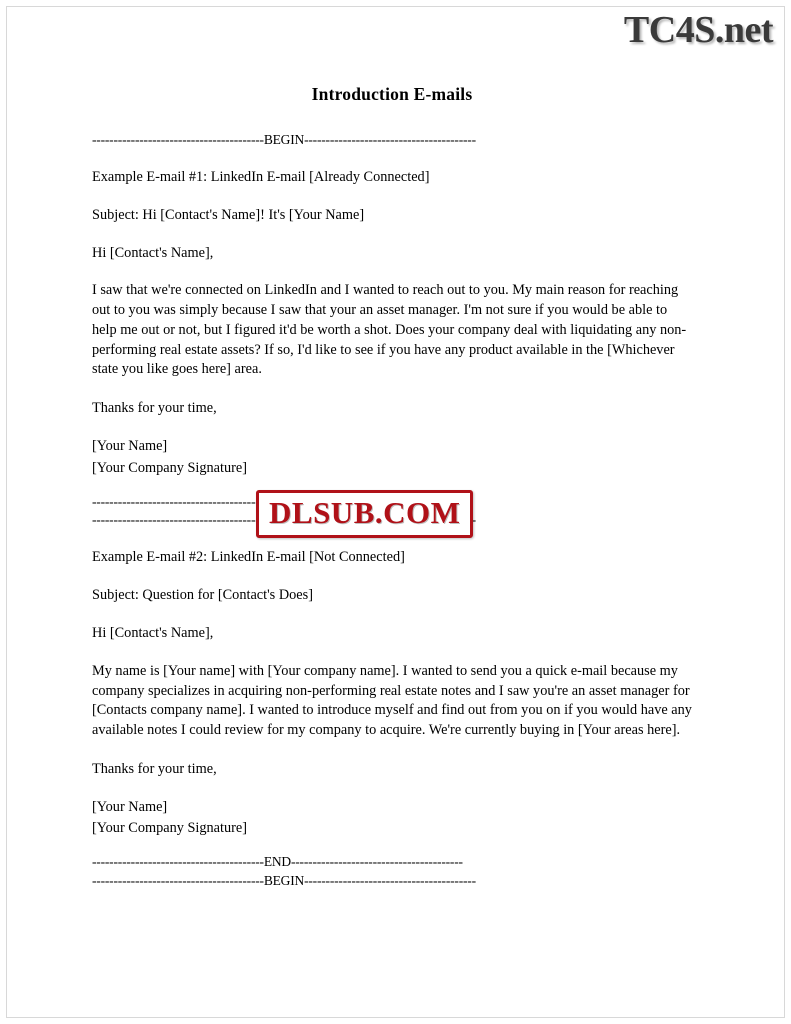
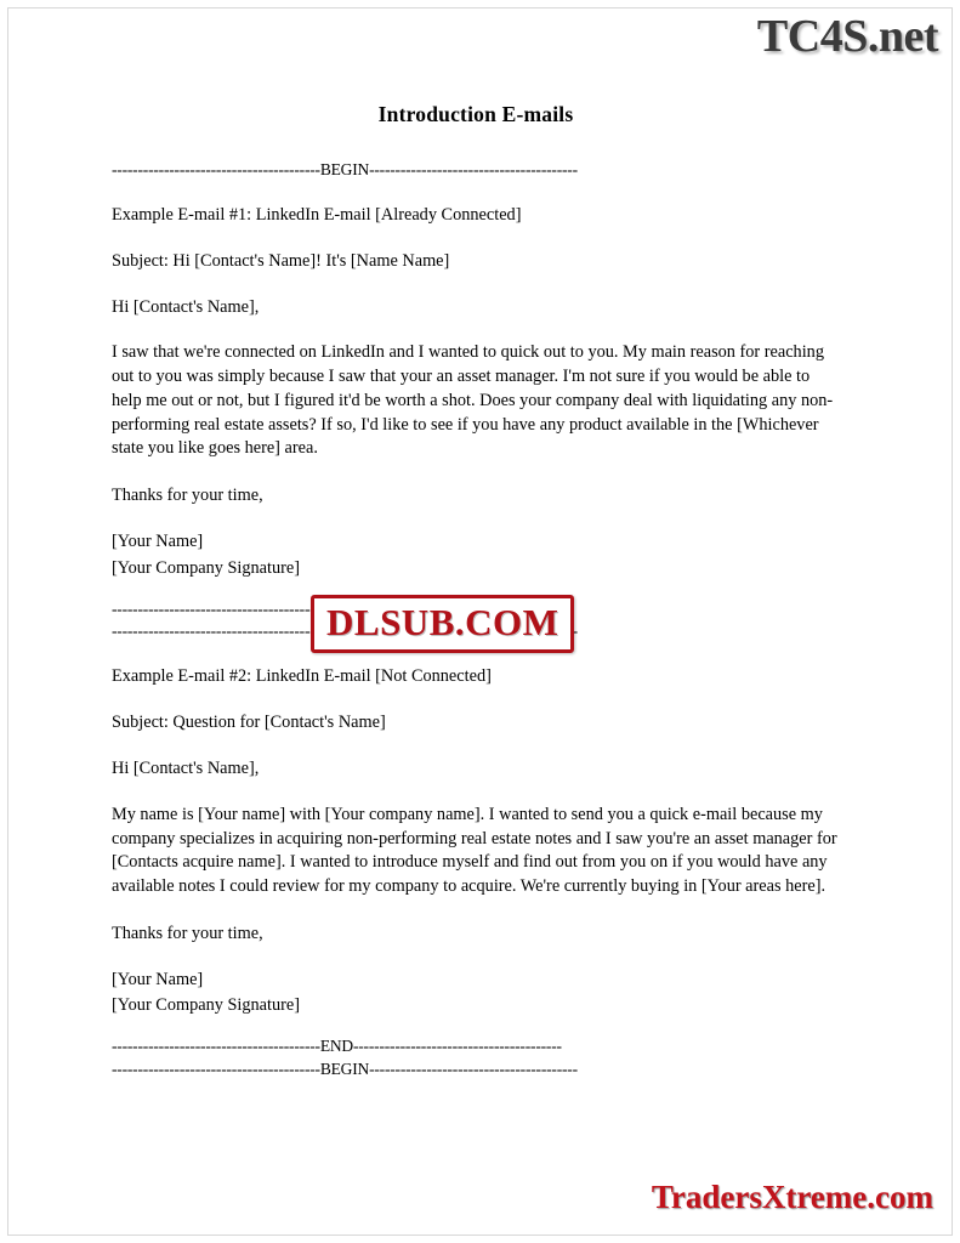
  TC4S.net
  Introduction E-mails
  ----------------------------------------BEGIN----------------------------------------
  Example E-mail #1: LinkedIn E-mail [Already Connected]
- Subject: Hi [Contact's Name]! It's [Your Name]
+ Subject: Hi [Contact's Name]! It's [Name Name]
  Hi [Contact's Name],
- I saw that we're connected on LinkedIn and I wanted to reach out to you. My main reason for reaching out to you was simply because I saw that your an asset manager. I'm not sure if you would be able to help me out or not, but I figured it'd be worth a shot. Does your company deal with liquidating any non-performing real estate assets? If so, I'd like to see if you have any product available in the [Whichever state you like goes here] area.
+ I saw that we're connected on LinkedIn and I wanted to quick out to you. My main reason for reaching out to you was simply because I saw that your an asset manager. I'm not sure if you would be able to help me out or not, but I figured it'd be worth a shot. Does your company deal with liquidating any non-performing real estate assets? If so, I'd like to see if you have any product available in the [Whichever state you like goes here] area.
  Thanks for your time,
  [Your Name]
  [Your Company Signature]
  Example E-mail #2: LinkedIn E-mail [Not Connected]
- Subject: Question for [Contact's Does]
+ Subject: Question for [Contact's Name]
  Hi [Contact's Name],
- My name is [Your name] with [Your company name]. I wanted to send you a quick e-mail because my company specializes in acquiring non-performing real estate notes and I saw you're an asset manager for [Contacts company name]. I wanted to introduce myself and find out from you on if you would have any available notes I could review for my company to acquire. We're currently buying in [Your areas here].
+ My name is [Your name] with [Your company name]. I wanted to send you a quick e-mail because my company specializes in acquiring non-performing real estate notes and I saw you're an asset manager for [Contacts acquire name]. I wanted to introduce myself and find out from you on if you would have any available notes I could review for my company to acquire. We're currently buying in [Your areas here].
  Thanks for your time,
  [Your Name]
  [Your Company Signature]
  ----------------------------------------END----------------------------------------
  ----------------------------------------BEGIN----------------------------------------
  DLSUB.COM
+ TradersXtreme.com
